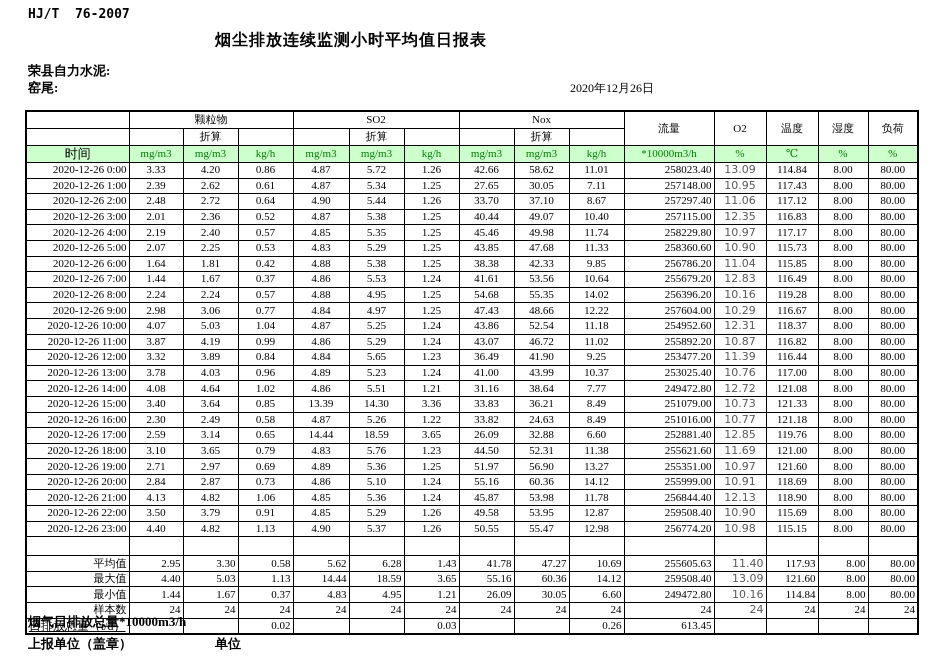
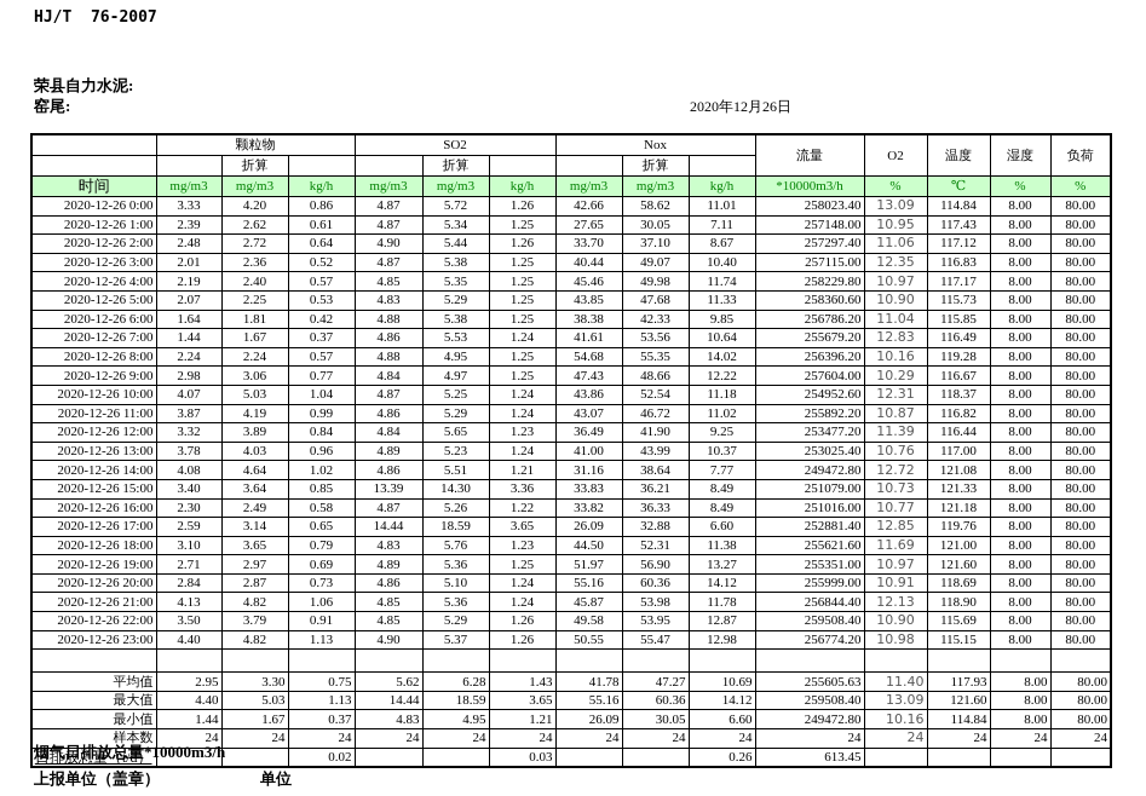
  HJ/T 76-2007
- 烟尘排放连续监测小时平均值日报表
  荣县自力水泥:
  窑尾:
  2020年12月26日
  	颗粒物	SO2	Nox	流量	O2	温度	湿度	负荷
  		折算			折算			折算
  时间	mg/m3	mg/m3	kg/h	mg/m3	mg/m3	kg/h	mg/m3	mg/m3	kg/h	*10000m3/h	%	℃	%	%
  2020-12-26 0:00	3.33	4.20	0.86	4.87	5.72	1.26	42.66	58.62	11.01	258023.40	13.09	114.84	8.00	80.00
  2020-12-26 1:00	2.39	2.62	0.61	4.87	5.34	1.25	27.65	30.05	7.11	257148.00	10.95	117.43	8.00	80.00
  2020-12-26 2:00	2.48	2.72	0.64	4.90	5.44	1.26	33.70	37.10	8.67	257297.40	11.06	117.12	8.00	80.00
  2020-12-26 3:00	2.01	2.36	0.52	4.87	5.38	1.25	40.44	49.07	10.40	257115.00	12.35	116.83	8.00	80.00
  2020-12-26 4:00	2.19	2.40	0.57	4.85	5.35	1.25	45.46	49.98	11.74	258229.80	10.97	117.17	8.00	80.00
  2020-12-26 5:00	2.07	2.25	0.53	4.83	5.29	1.25	43.85	47.68	11.33	258360.60	10.90	115.73	8.00	80.00
  2020-12-26 6:00	1.64	1.81	0.42	4.88	5.38	1.25	38.38	42.33	9.85	256786.20	11.04	115.85	8.00	80.00
  2020-12-26 7:00	1.44	1.67	0.37	4.86	5.53	1.24	41.61	53.56	10.64	255679.20	12.83	116.49	8.00	80.00
  2020-12-26 8:00	2.24	2.24	0.57	4.88	4.95	1.25	54.68	55.35	14.02	256396.20	10.16	119.28	8.00	80.00
  2020-12-26 9:00	2.98	3.06	0.77	4.84	4.97	1.25	47.43	48.66	12.22	257604.00	10.29	116.67	8.00	80.00
  2020-12-26 10:00	4.07	5.03	1.04	4.87	5.25	1.24	43.86	52.54	11.18	254952.60	12.31	118.37	8.00	80.00
  2020-12-26 11:00	3.87	4.19	0.99	4.86	5.29	1.24	43.07	46.72	11.02	255892.20	10.87	116.82	8.00	80.00
  2020-12-26 12:00	3.32	3.89	0.84	4.84	5.65	1.23	36.49	41.90	9.25	253477.20	11.39	116.44	8.00	80.00
  2020-12-26 13:00	3.78	4.03	0.96	4.89	5.23	1.24	41.00	43.99	10.37	253025.40	10.76	117.00	8.00	80.00
  2020-12-26 14:00	4.08	4.64	1.02	4.86	5.51	1.21	31.16	38.64	7.77	249472.80	12.72	121.08	8.00	80.00
  2020-12-26 15:00	3.40	3.64	0.85	13.39	14.30	3.36	33.83	36.21	8.49	251079.00	10.73	121.33	8.00	80.00
- 2020-12-26 16:00	2.30	2.49	0.58	4.87	5.26	1.22	33.82	24.63	8.49	251016.00	10.77	121.18	8.00	80.00
+ 2020-12-26 16:00	2.30	2.49	0.58	4.87	5.26	1.22	33.82	36.33	8.49	251016.00	10.77	121.18	8.00	80.00
  2020-12-26 17:00	2.59	3.14	0.65	14.44	18.59	3.65	26.09	32.88	6.60	252881.40	12.85	119.76	8.00	80.00
  2020-12-26 18:00	3.10	3.65	0.79	4.83	5.76	1.23	44.50	52.31	11.38	255621.60	11.69	121.00	8.00	80.00
  2020-12-26 19:00	2.71	2.97	0.69	4.89	5.36	1.25	51.97	56.90	13.27	255351.00	10.97	121.60	8.00	80.00
  2020-12-26 20:00	2.84	2.87	0.73	4.86	5.10	1.24	55.16	60.36	14.12	255999.00	10.91	118.69	8.00	80.00
  2020-12-26 21:00	4.13	4.82	1.06	4.85	5.36	1.24	45.87	53.98	11.78	256844.40	12.13	118.90	8.00	80.00
  2020-12-26 22:00	3.50	3.79	0.91	4.85	5.29	1.26	49.58	53.95	12.87	259508.40	10.90	115.69	8.00	80.00
  2020-12-26 23:00	4.40	4.82	1.13	4.90	5.37	1.26	50.55	55.47	12.98	256774.20	10.98	115.15	8.00	80.00
- 平均值	2.95	3.30	0.58	5.62	6.28	1.43	41.78	47.27	10.69	255605.63	11.40	117.93	8.00	80.00
+ 平均值	2.95	3.30	0.75	5.62	6.28	1.43	41.78	47.27	10.69	255605.63	11.40	117.93	8.00	80.00
  最大值	4.40	5.03	1.13	14.44	18.59	3.65	55.16	60.36	14.12	259508.40	13.09	121.60	8.00	80.00
  最小值	1.44	1.67	0.37	4.83	4.95	1.21	26.09	30.05	6.60	249472.80	10.16	114.84	8.00	80.00
  样本数	24	24	24	24	24	24	24	24	24	24	24	24	24	24
  日排放总量（t/d）			0.02			0.03			0.26	613.45
  烟气日排放总量*10000m3/h
  上报单位（盖章）
  单位
